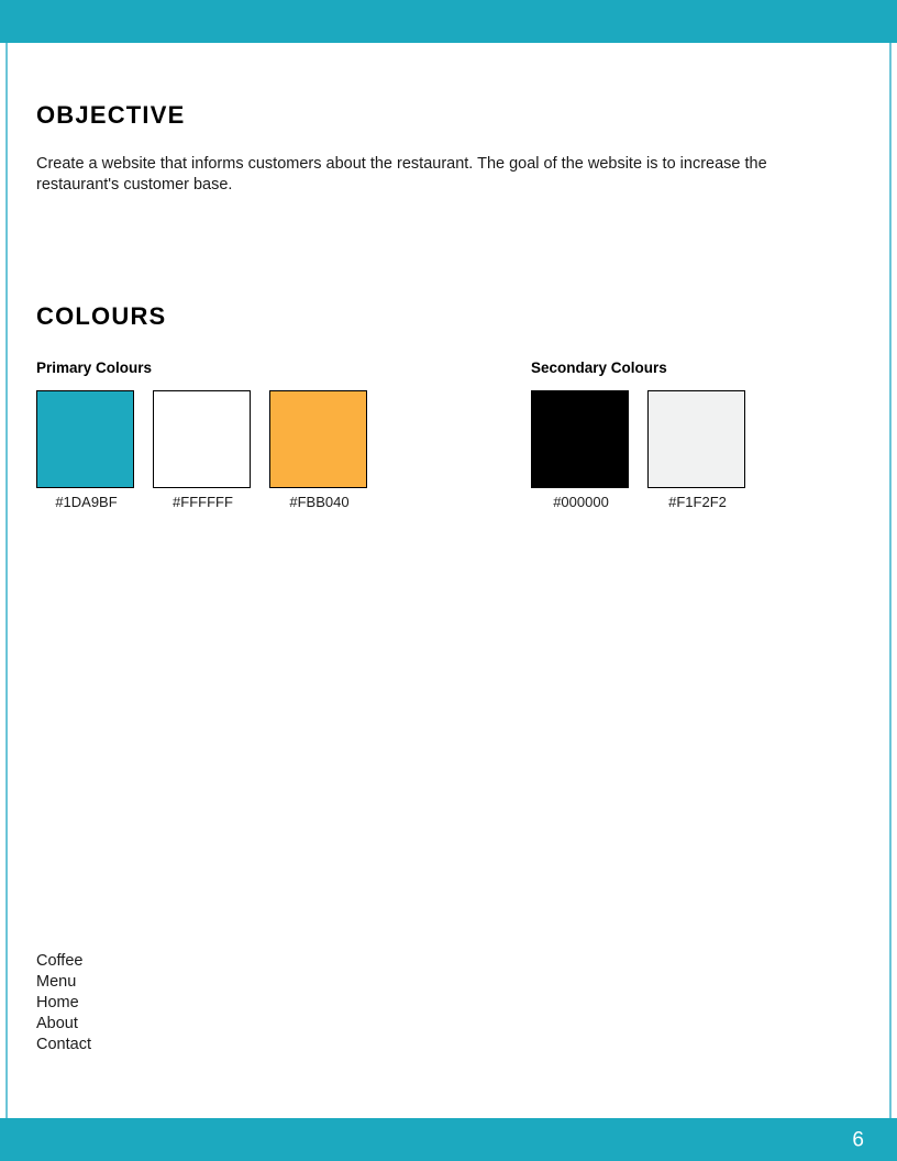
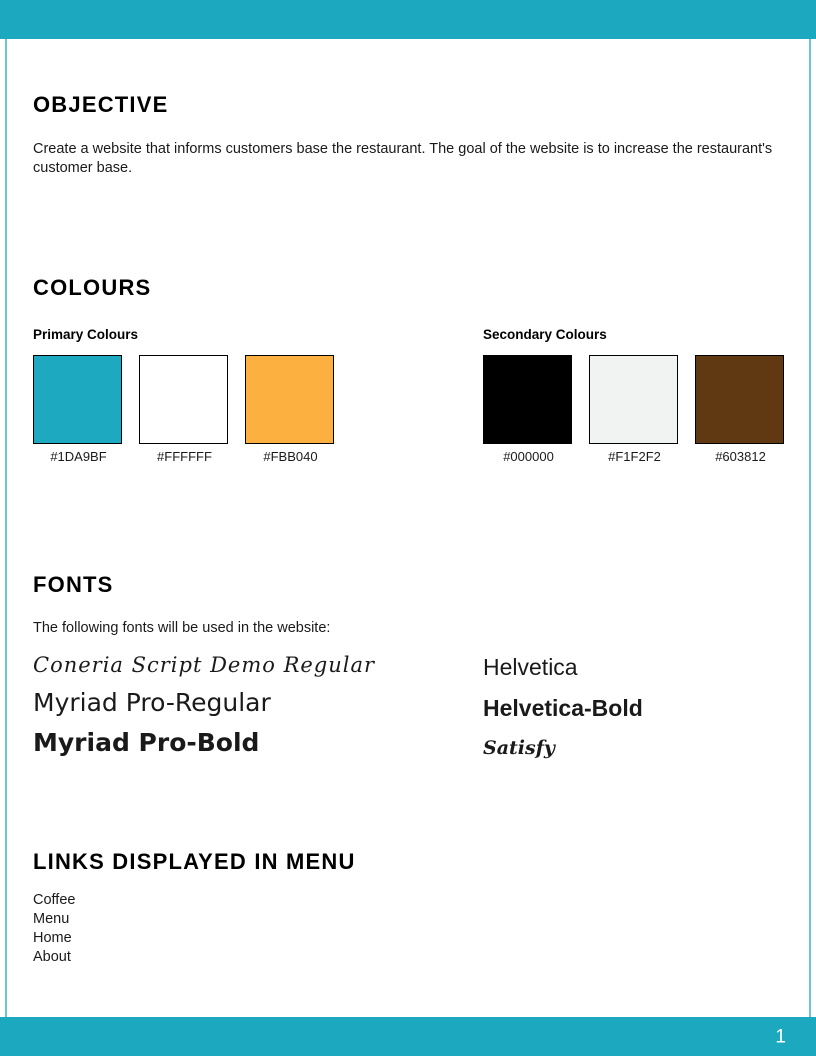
  OBJECTIVE
- Create a website that informs customers about the restaurant. The goal of the website is to increase the restaurant's customer base.
+ Create a website that informs customers base the restaurant. The goal of the website is to increase the restaurant's customer base.
  COLOURS
  Primary Colours
  #1DA9BF
  #FFFFFF
  #FBB040
  Secondary Colours
  #000000
  #F1F2F2
+ #603812
+ FONTS
+ The following fonts will be used in the website:
+ Coneria Script Demo Regular
+ Myriad Pro-Regular
+ Myriad Pro-Bold
+ Helvetica
+ Helvetica-Bold
+ Satisfy
+ LINKS DISPLAYED IN MENU
  Coffee
  Menu
  Home
  About
- Contact
- 6
+ 1
